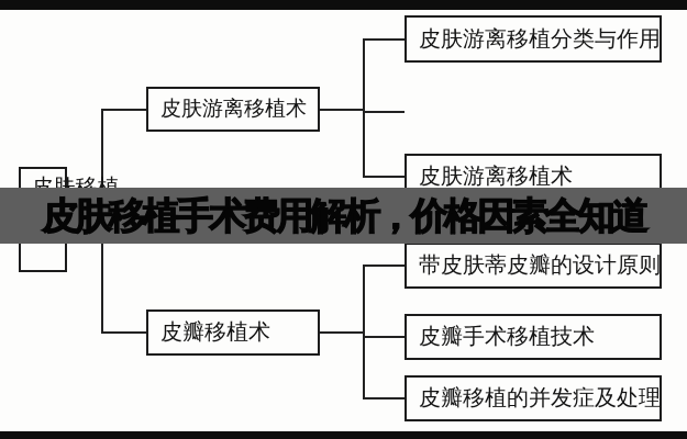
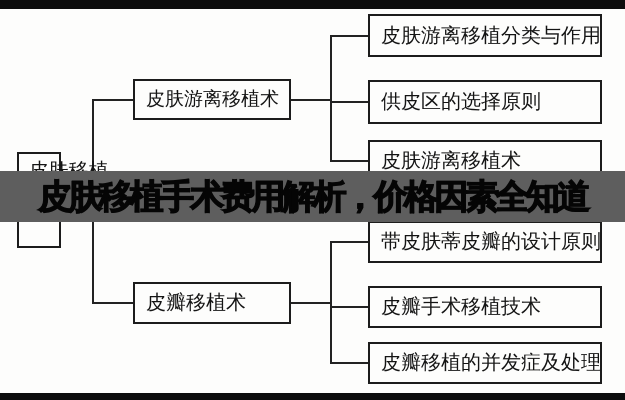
  皮肤游离移植术
  皮瓣移植术
  皮肤游离移植分类与作用
+ 供皮区的选择原则
  皮肤游离移植术
  带皮肤蒂皮瓣的设计原则
  皮瓣手术移植技术
  皮瓣移植的并发症及处理
  皮肤移植手术费用解析，价格因素全知道
